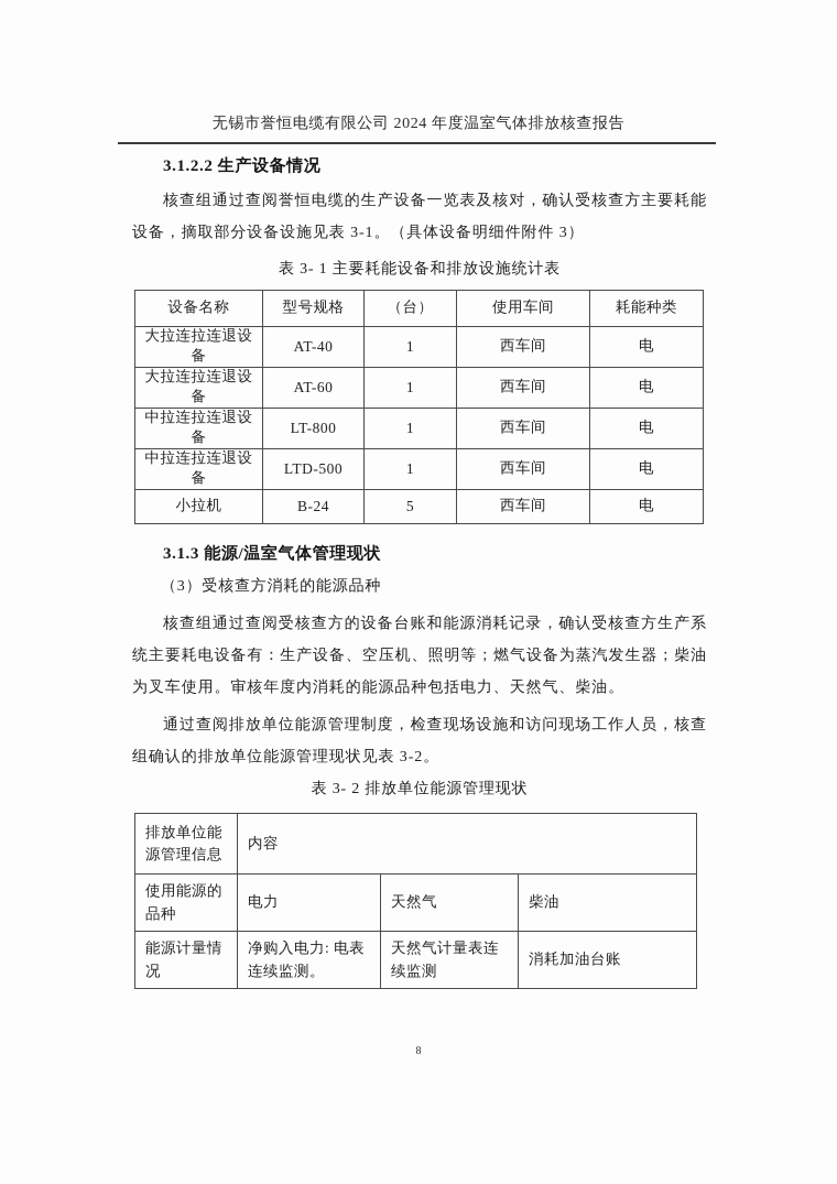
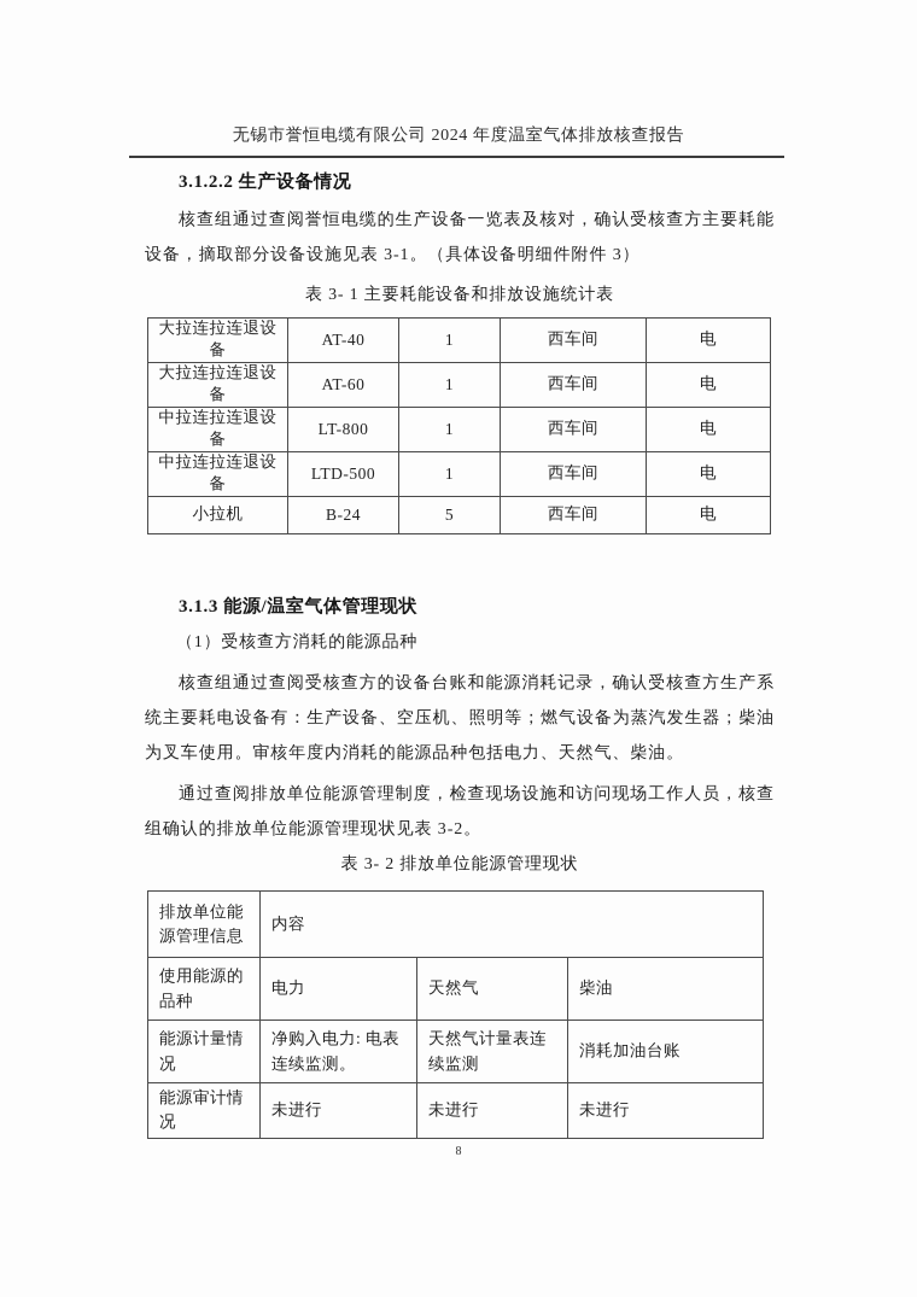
  无锡市誉恒电缆有限公司 2024 年度温室气体排放核查报告
  3.1.2.2 生产设备情况
  核查组通过查阅誉恒电缆的生产设备一览表及核对，确认受核查方主要耗能设备，摘取部分设备设施见表 3-1。（具体设备明细件附件 3）
  表 3- 1 主要耗能设备和排放设施统计表
- 设备名称	型号规格	（台）	使用车间	耗能种类
  大拉连拉连退设备	AT-40	1	西车间	电
  大拉连拉连退设备	AT-60	1	西车间	电
  中拉连拉连退设备	LT-800	1	西车间	电
  中拉连拉连退设备	LTD-500	1	西车间	电
  小拉机	B-24	5	西车间	电
  3.1.3 能源/温室气体管理现状
- （3）受核查方消耗的能源品种
+ （1）受核查方消耗的能源品种
  核查组通过查阅受核查方的设备台账和能源消耗记录，确认受核查方生产系统主要耗电设备有：生产设备、空压机、照明等；燃气设备为蒸汽发生器；柴油为叉车使用。审核年度内消耗的能源品种包括电力、天然气、柴油。
  通过查阅排放单位能源管理制度，检查现场设施和访问现场工作人员，核查组确认的排放单位能源管理现状见表 3-2。
  表 3- 2 排放单位能源管理现状
  排放单位能源管理信息	内容
  使用能源的品种	电力	天然气	柴油
  能源计量情况	净购入电力: 电表连续监测。	天然气计量表连续监测	消耗加油台账
+ 能源审计情况	未进行	未进行	未进行
  8
